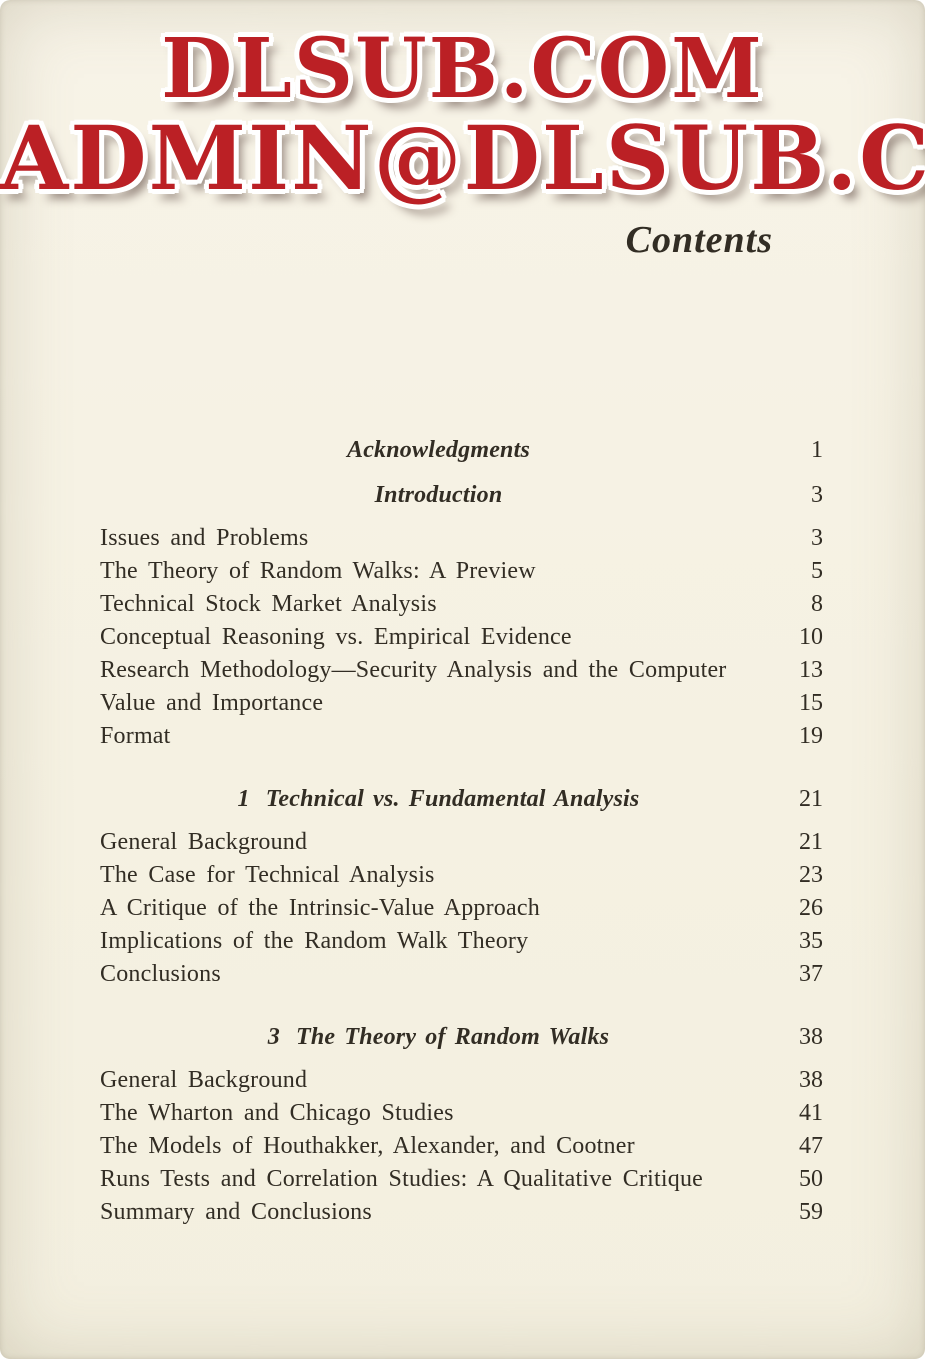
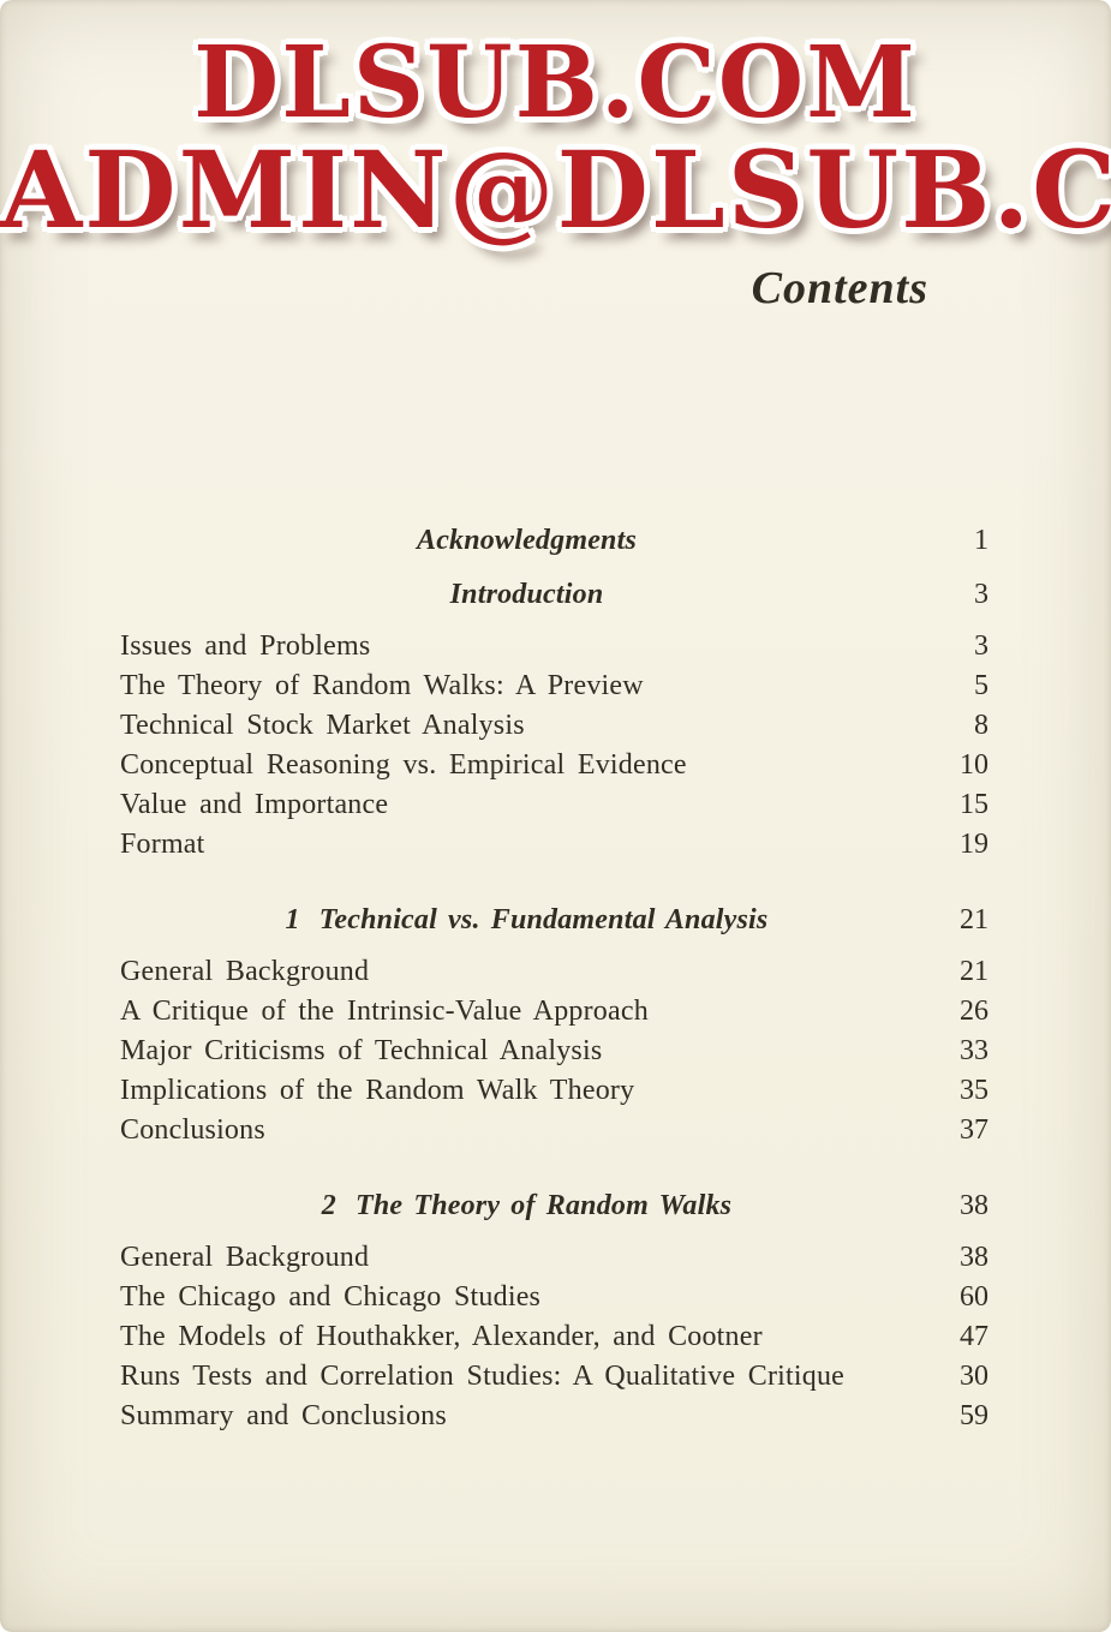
  DLSUB.COM
  ADMIN@DLSUB.C
  Contents
  Acknowledgments
  1
  Introduction
  3
  Issues and Problems
  3
  The Theory of Random Walks: A Preview
  5
  Technical Stock Market Analysis
  8
  Conceptual Reasoning vs. Empirical Evidence
  10
- Research Methodology—Security Analysis and the Computer
- 13
  Value and Importance
  15
  Format
  19
  1 Technical vs. Fundamental Analysis
  21
  General Background
  21
- The Case for Technical Analysis
- 23
  A Critique of the Intrinsic-Value Approach
  26
+ Major Criticisms of Technical Analysis
+ 33
  Implications of the Random Walk Theory
  35
  Conclusions
  37
- 3 The Theory of Random Walks
+ 2 The Theory of Random Walks
  38
  General Background
  38
- The Wharton and Chicago Studies
+ The Chicago and Chicago Studies
- 41
+ 60
  The Models of Houthakker, Alexander, and Cootner
  47
  Runs Tests and Correlation Studies: A Qualitative Critique
- 50
+ 30
  Summary and Conclusions
  59
